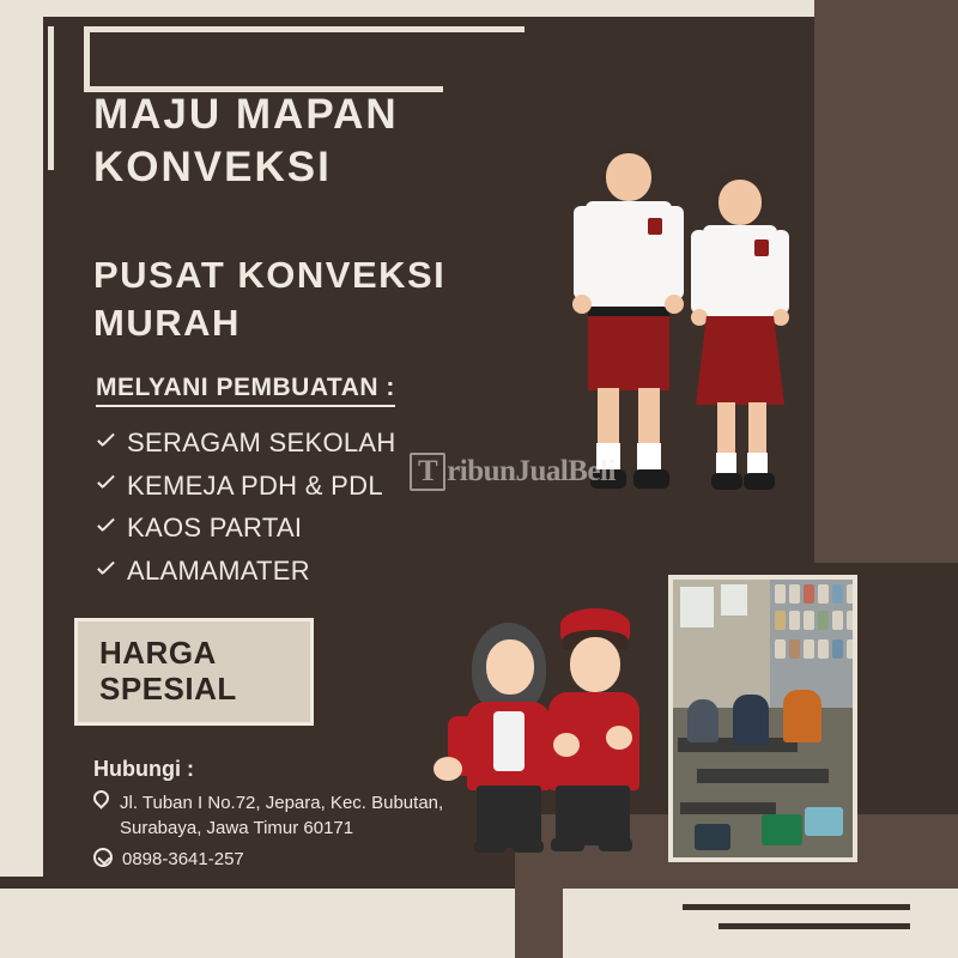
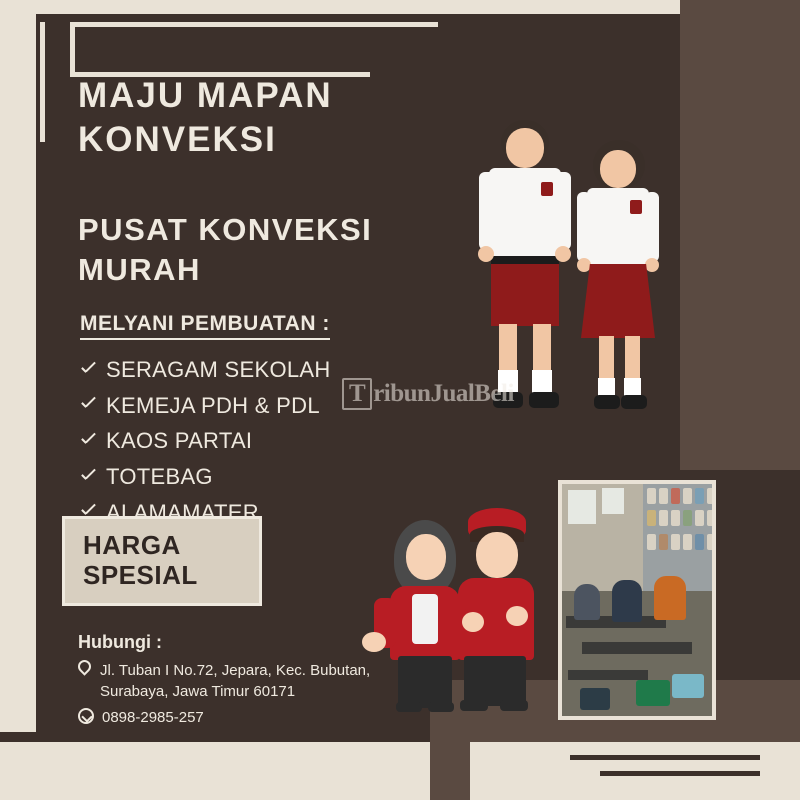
  MAJU MAPAN
  KONVEKSI
  PUSAT KONVEKSI
  MURAH
  MELYANI PEMBUATAN :
  SERAGAM SEKOLAH
  KEMEJA PDH & PDL
  KAOS PARTAI
+ TOTEBAG
  ALAMAMATER
  HARGA
  SPESIAL
  Hubungi :
  Jl. Tuban I No.72, Jepara, Kec. Bubutan,
  Surabaya, Jawa Timur 60171
- 0898-3641-257
+ 0898-2985-257
  T ribunJualBeli
